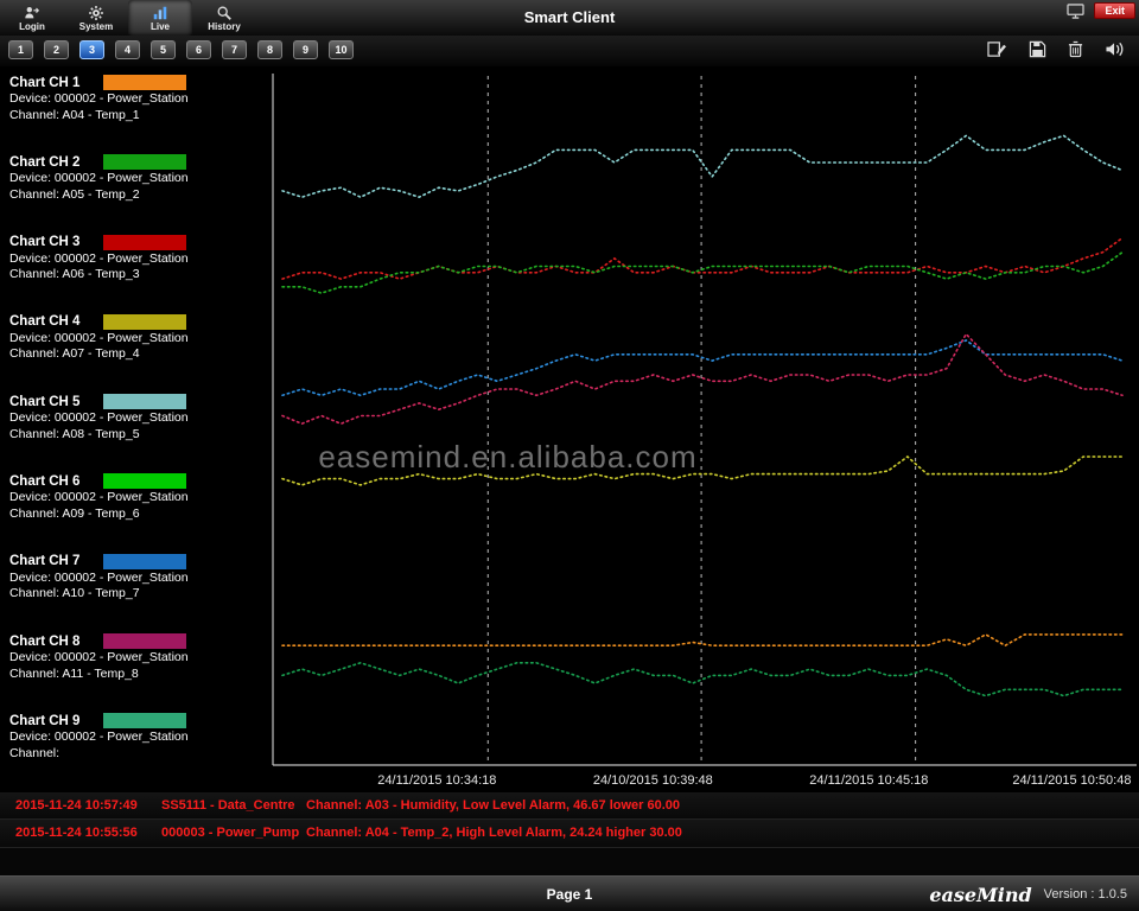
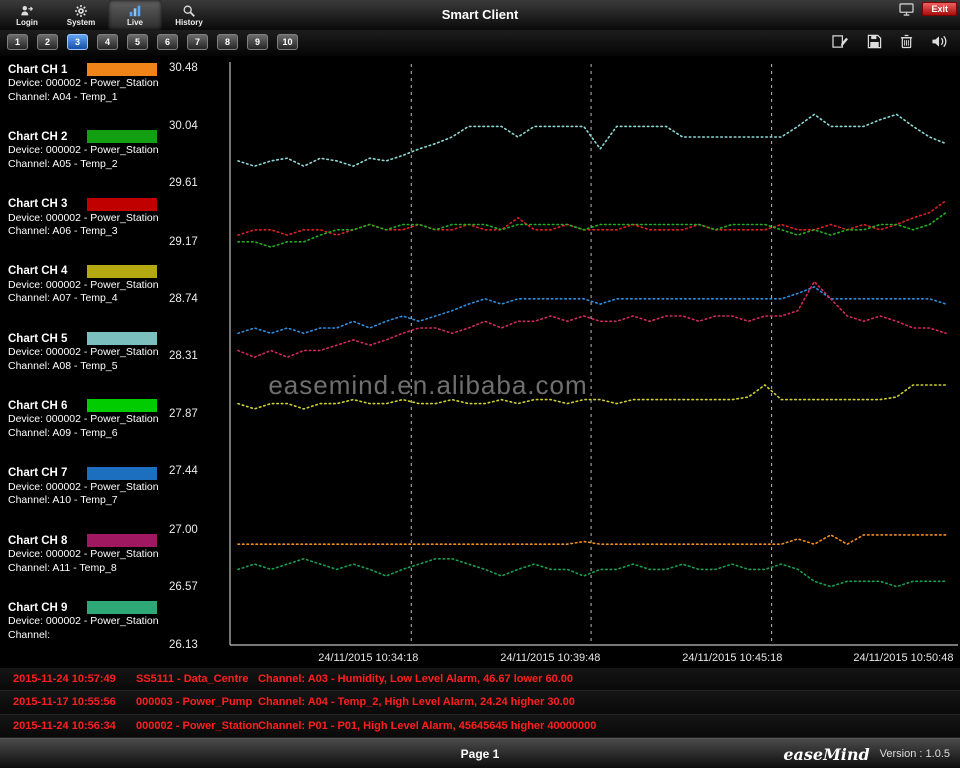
  Login
  System
  Live
  History
  Smart Client
  Exit
  1
  2
  3
  4
  5
  6
  7
  8
  9
  10
  Chart CH 1
  Device: 000002 - Power_Station
  Channel: A04 - Temp_1
  Chart CH 2
  Device: 000002 - Power_Station
  Channel: A05 - Temp_2
  Chart CH 3
  Device: 000002 - Power_Station
  Channel: A06 - Temp_3
  Chart CH 4
  Device: 000002 - Power_Station
  Channel: A07 - Temp_4
  Chart CH 5
  Device: 000002 - Power_Station
  Channel: A08 - Temp_5
  Chart CH 6
  Device: 000002 - Power_Station
  Channel: A09 - Temp_6
  Chart CH 7
  Device: 000002 - Power_Station
  Channel: A10 - Temp_7
  Chart CH 8
  Device: 000002 - Power_Station
  Channel: A11 - Temp_8
  Chart CH 9
  Device: 000002 - Power_Station
  Channel:
+ 30.48
+ 30.04
+ 29.61
+ 29.17
+ 28.74
+ 28.31
+ 27.87
+ 27.44
+ 27.00
+ 26.57
+ 26.13
  easemind.en.alibaba.com
  24/11/2015 10:34:18
- 24/10/2015 10:39:48
+ 24/11/2015 10:39:48
  24/11/2015 10:45:18
  24/11/2015 10:50:48
  2015-11-24 10:57:49
  SS5111 - Data_Centre
  Channel: A03 - Humidity, Low Level Alarm, 46.67 lower 60.00
- 2015-11-24 10:55:56
+ 2015-11-17 10:55:56
  000003 - Power_Pump
  Channel: A04 - Temp_2, High Level Alarm, 24.24 higher 30.00
+ 2015-11-24 10:56:34
+ 000002 - Power_Station
+ Channel: P01 - P01, High Level Alarm, 45645645 higher 40000000
  Page 1
  easeMind
  Version : 1.0.5
